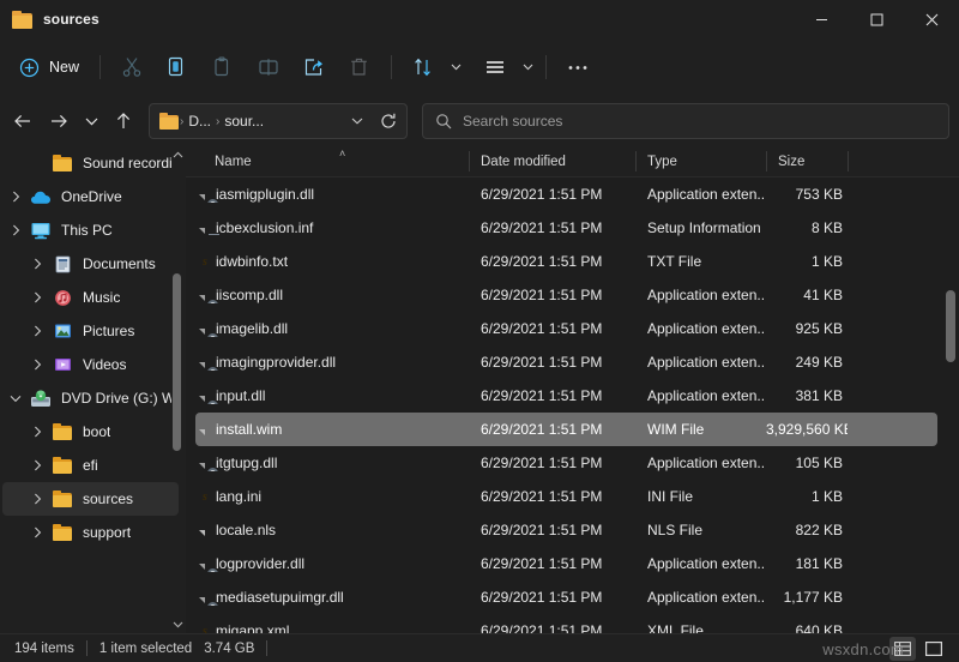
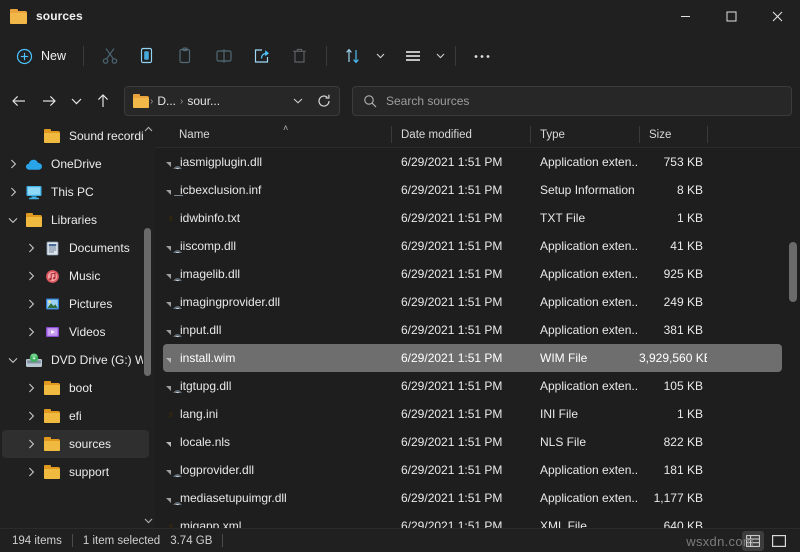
  sources
  New
  ›
  D...
  ›
  sour...
  Search sources
  Sound recordi
  OneDrive
  This PC
+ Libraries
  Documents
  Music
  Pictures
  Videos
  DVD Drive (G:) W
  boot
  efi
  sources
  support
  Name
  ˄
  Date modified
  Type
  Size
  iasmigplugin.dll
  6/29/2021 1:51 PM
  Application exten..
  753 KB
  icbexclusion.inf
  6/29/2021 1:51 PM
  Setup Information
  8 KB
  s
  idwbinfo.txt
  6/29/2021 1:51 PM
  TXT File
  1 KB
  iiscomp.dll
  6/29/2021 1:51 PM
  Application exten..
  41 KB
  imagelib.dll
  6/29/2021 1:51 PM
  Application exten..
  925 KB
  imagingprovider.dll
  6/29/2021 1:51 PM
  Application exten..
  249 KB
  input.dll
  6/29/2021 1:51 PM
  Application exten..
  381 KB
  install.wim
  6/29/2021 1:51 PM
  WIM File
  3,929,560 K
  itgtupg.dll
  6/29/2021 1:51 PM
  Application exten..
  105 KB
  s
  lang.ini
  6/29/2021 1:51 PM
  INI File
  1 KB
  locale.nls
  6/29/2021 1:51 PM
  NLS File
  822 KB
  logprovider.dll
  6/29/2021 1:51 PM
  Application exten..
  181 KB
  mediasetupuimgr.dll
  6/29/2021 1:51 PM
  Application exten..
  1,177 KB
  s
  migapp.xml
  6/29/2021 1:51 PM
  XML File
  640 KB
  194 items
  1 item selected
  3.74 GB
  wsxdn.com
